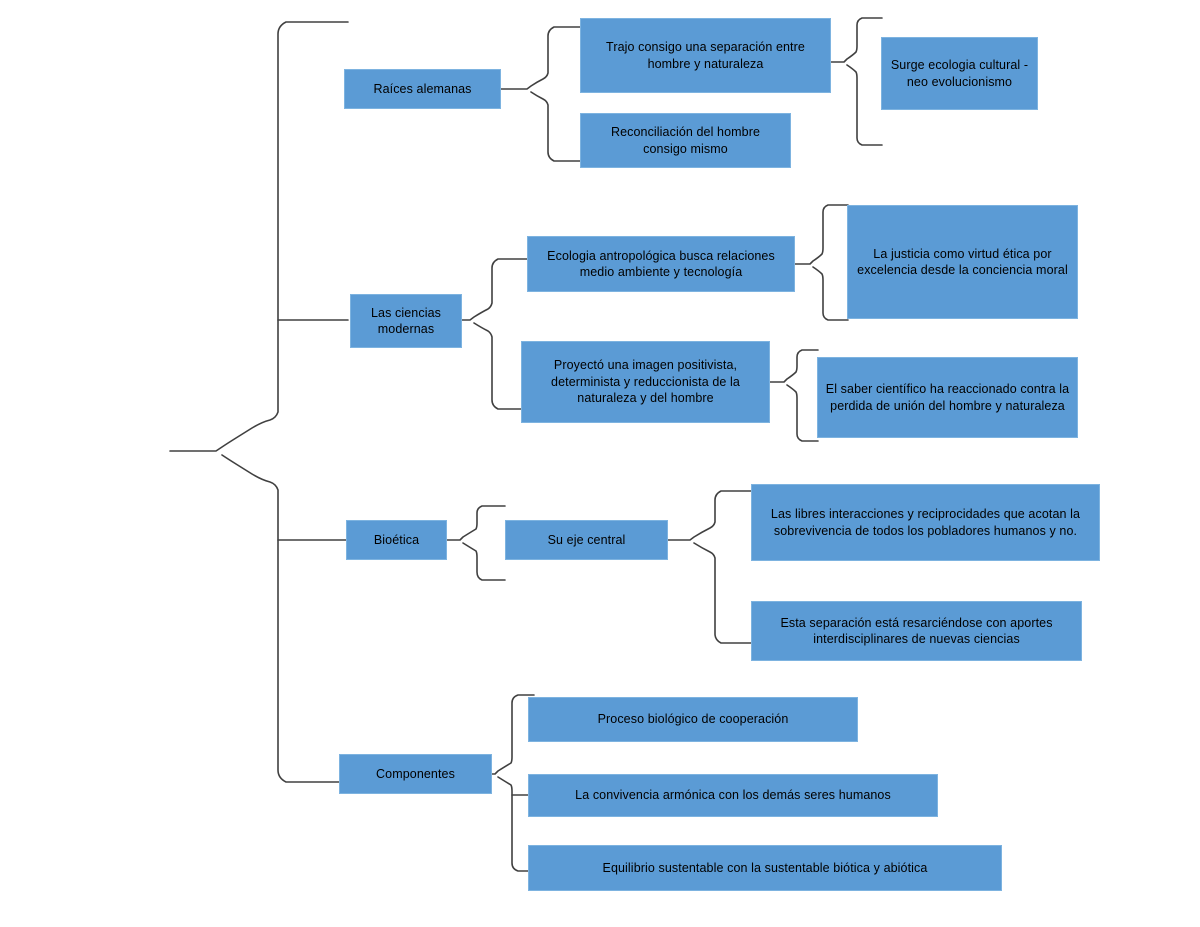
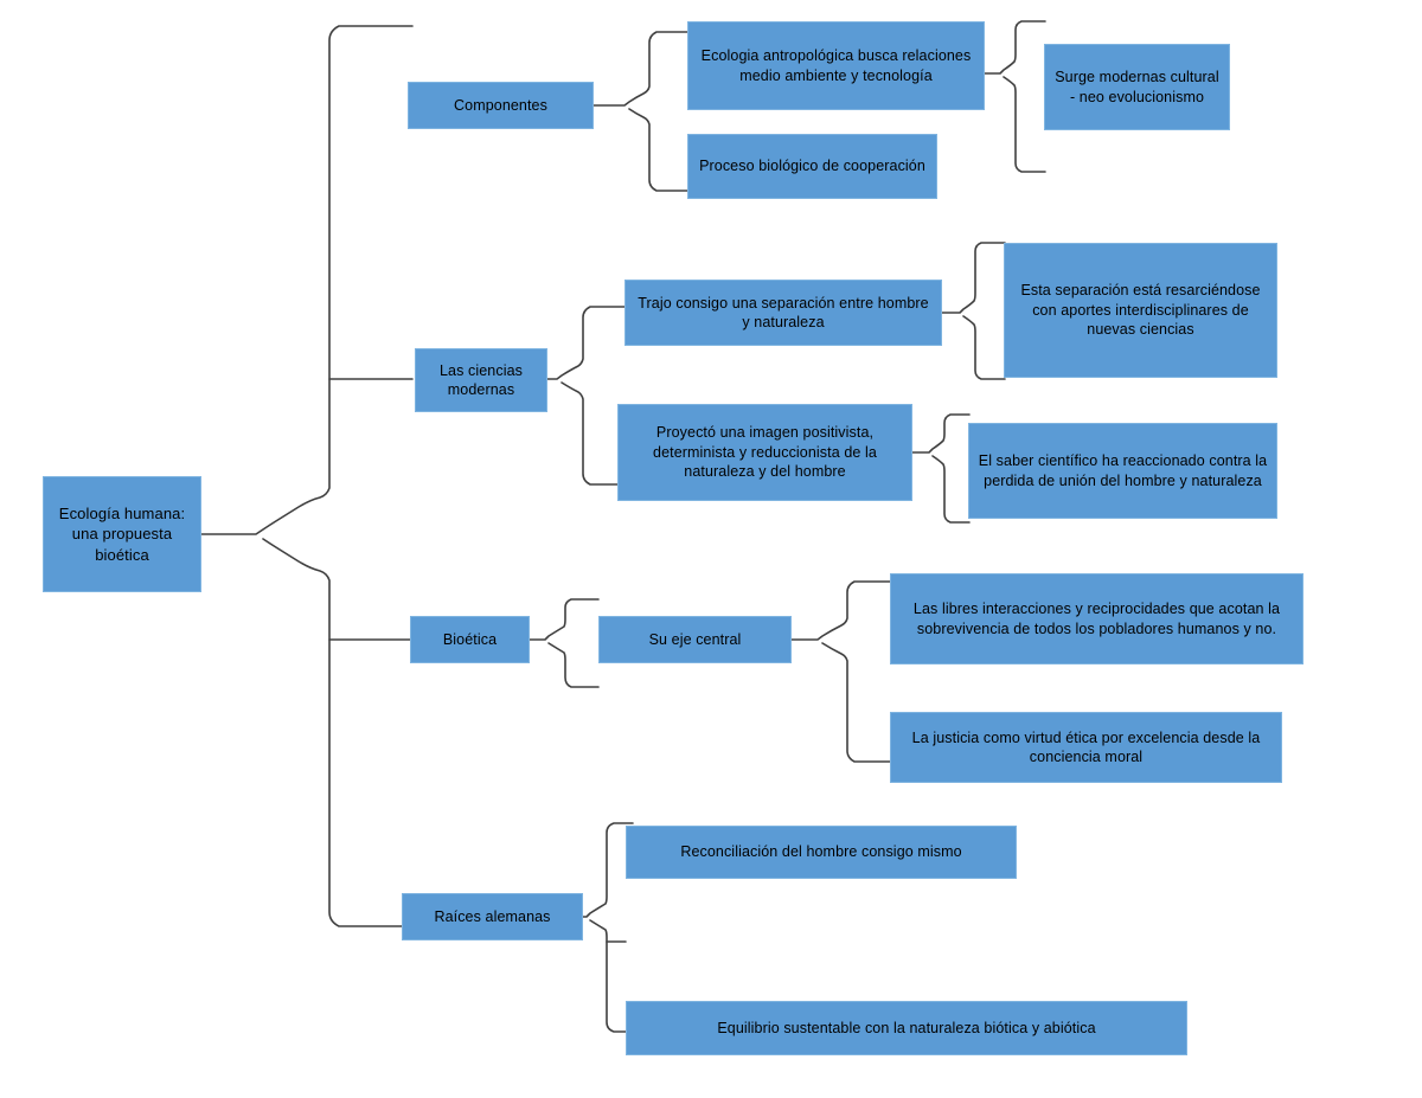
+ Ecología humana: una propuesta bioética
- Raíces alemanas
+ Componentes
- Trajo consigo una separación entre hombre y naturaleza
+ Ecologia antropológica busca relaciones medio ambiente y tecnología
- Surge ecologia cultural - neo evolucionismo
+ Surge modernas cultural - neo evolucionismo
- Reconciliación del hombre consigo mismo
+ Proceso biológico de cooperación
  Las ciencias modernas
- Ecologia antropológica busca relaciones medio ambiente y tecnología
+ Trajo consigo una separación entre hombre y naturaleza
- La justicia como virtud ética por excelencia desde la conciencia moral
+ Esta separación está resarciéndose con aportes interdisciplinares de nuevas ciencias
  Proyectó una imagen positivista, determinista y reduccionista de la naturaleza y del hombre
  El saber científico ha reaccionado contra la perdida de unión del hombre y naturaleza
  Bioética
  Su eje central
  Las libres interacciones y reciprocidades que acotan la sobrevivencia de todos los pobladores humanos y no.
- Esta separación está resarciéndose con aportes interdisciplinares de nuevas ciencias
+ La justicia como virtud ética por excelencia desde la conciencia moral
- Componentes
+ Raíces alemanas
- Proceso biológico de cooperación
+ Reconciliación del hombre consigo mismo
- La convivencia armónica con los demás seres humanos
- Equilibrio sustentable con la sustentable biótica y abiótica
+ Equilibrio sustentable con la naturaleza biótica y abiótica
